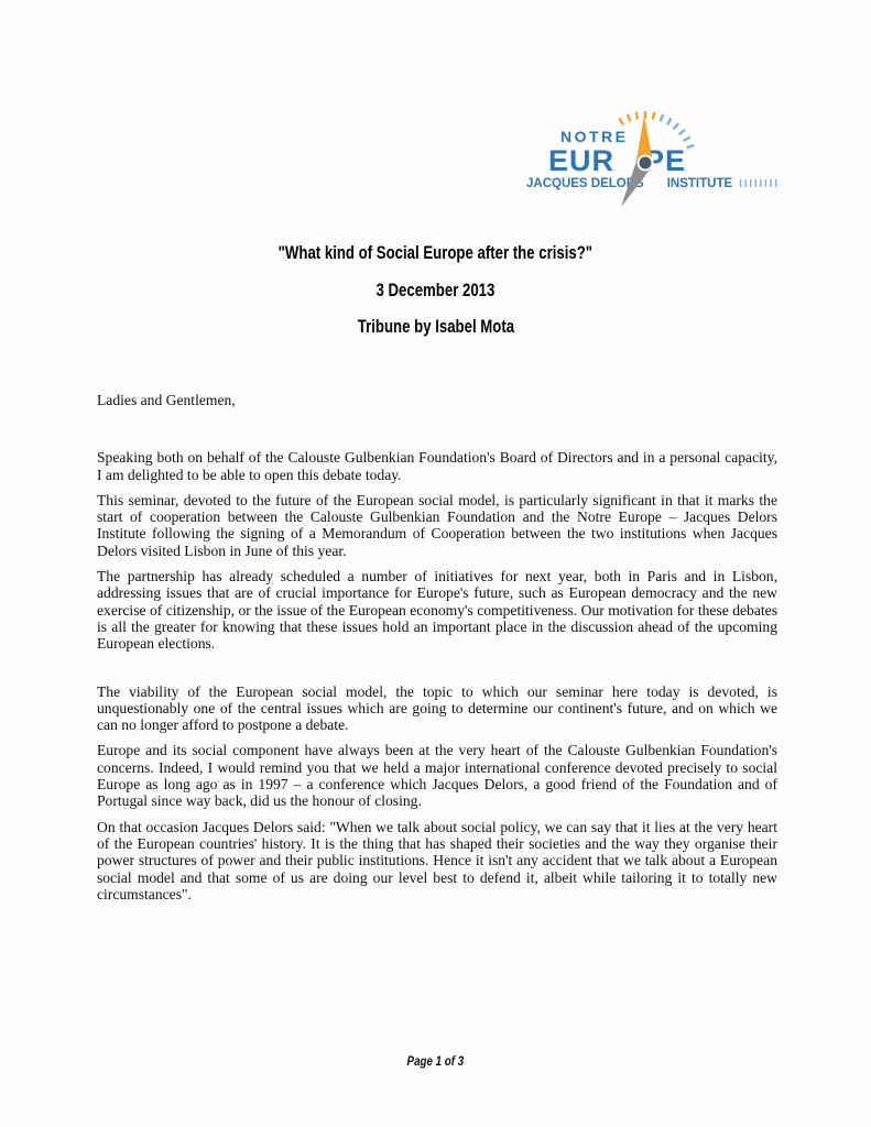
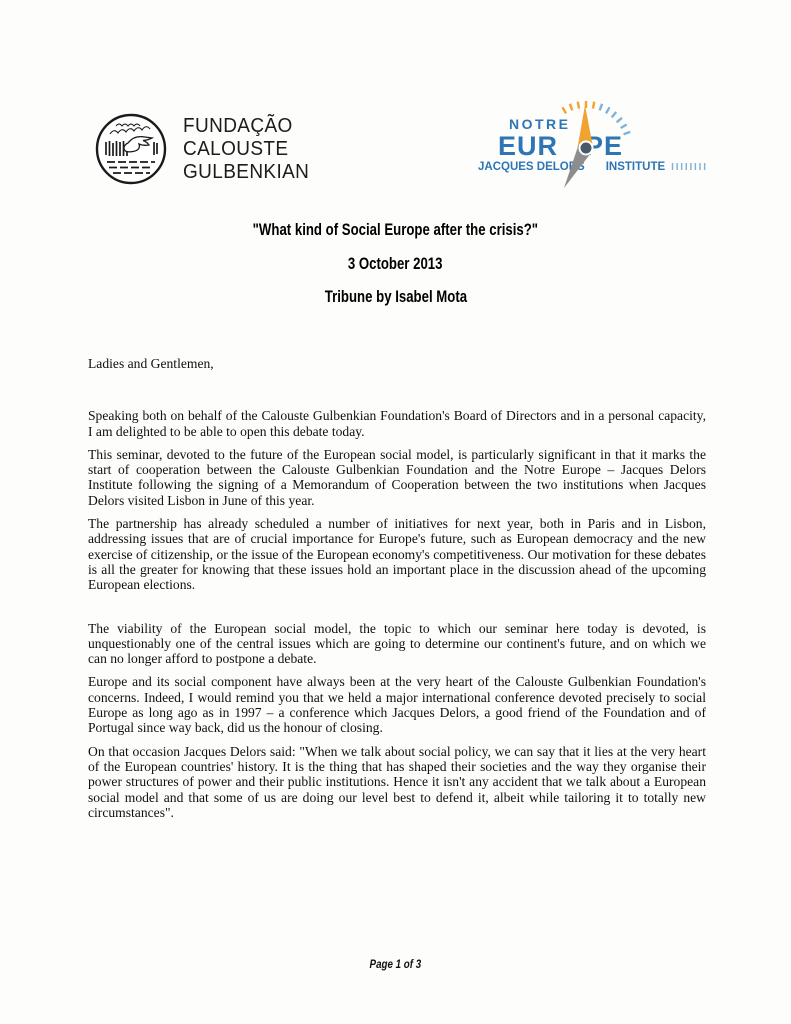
+ FUNDAÇÃO
+ CALOUSTE
+ GULBENKIAN
  NOTRE
  EUR
  PE
  JACQUES DELOS INSTITUTE IIIIIIII
  "What kind of Social Europe after the crisis?"
- 3 December 2013
+ 3 October 2013
  Tribune by Isabel Mota
  Ladies and Gentlemen,
  Speaking both on behalf of the Calouste Gulbenkian Foundation's Board of Directors and in a personal capacity, I am delighted to be able to open this debate today.
  This seminar, devoted to the future of the European social model, is particularly significant in that it marks the start of cooperation between the Calouste Gulbenkian Foundation and the Notre Europe – Jacques Delors Institute following the signing of a Memorandum of Cooperation between the two institutions when Jacques Delors visited Lisbon in June of this year.
  The partnership has already scheduled a number of initiatives for next year, both in Paris and in Lisbon, addressing issues that are of crucial importance for Europe's future, such as European democracy and the new exercise of citizenship, or the issue of the European economy's competitiveness. Our motivation for these debates is all the greater for knowing that these issues hold an important place in the discussion ahead of the upcoming European elections.
  The viability of the European social model, the topic to which our seminar here today is devoted, is unquestionably one of the central issues which are going to determine our continent's future, and on which we can no longer afford to postpone a debate.
  Europe and its social component have always been at the very heart of the Calouste Gulbenkian Foundation's concerns. Indeed, I would remind you that we held a major international conference devoted precisely to social Europe as long ago as in 1997 – a conference which Jacques Delors, a good friend of the Foundation and of Portugal since way back, did us the honour of closing.
  On that occasion Jacques Delors said: "When we talk about social policy, we can say that it lies at the very heart of the European countries' history. It is the thing that has shaped their societies and the way they organise their power structures of power and their public institutions. Hence it isn't any accident that we talk about a European social model and that some of us are doing our level best to defend it, albeit while tailoring it to totally new circumstances".
  Page 1 of 3
